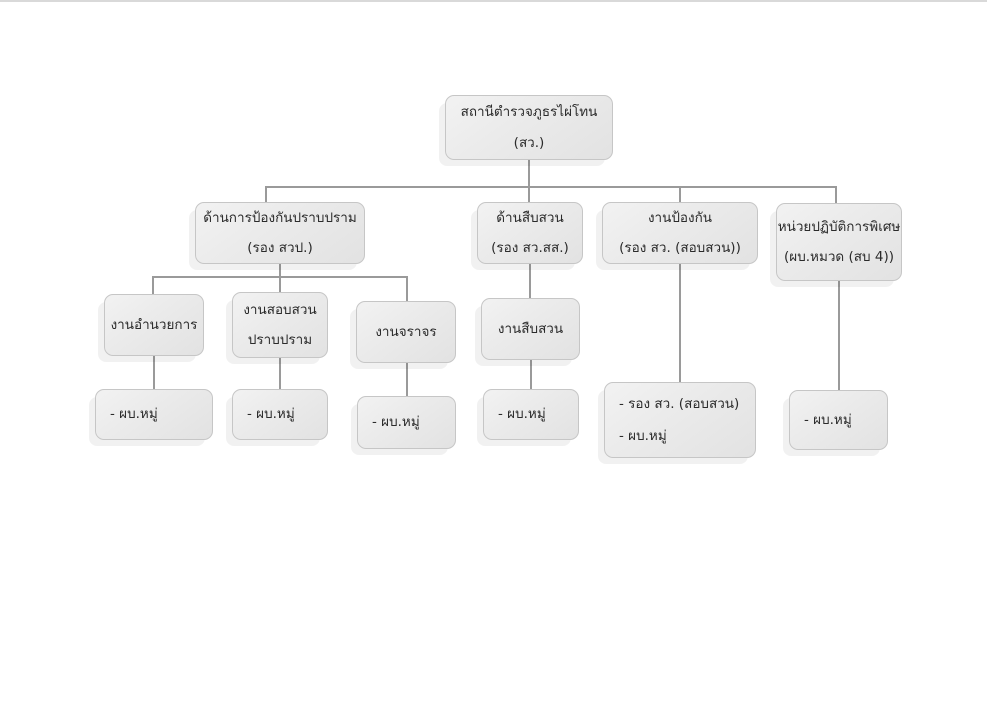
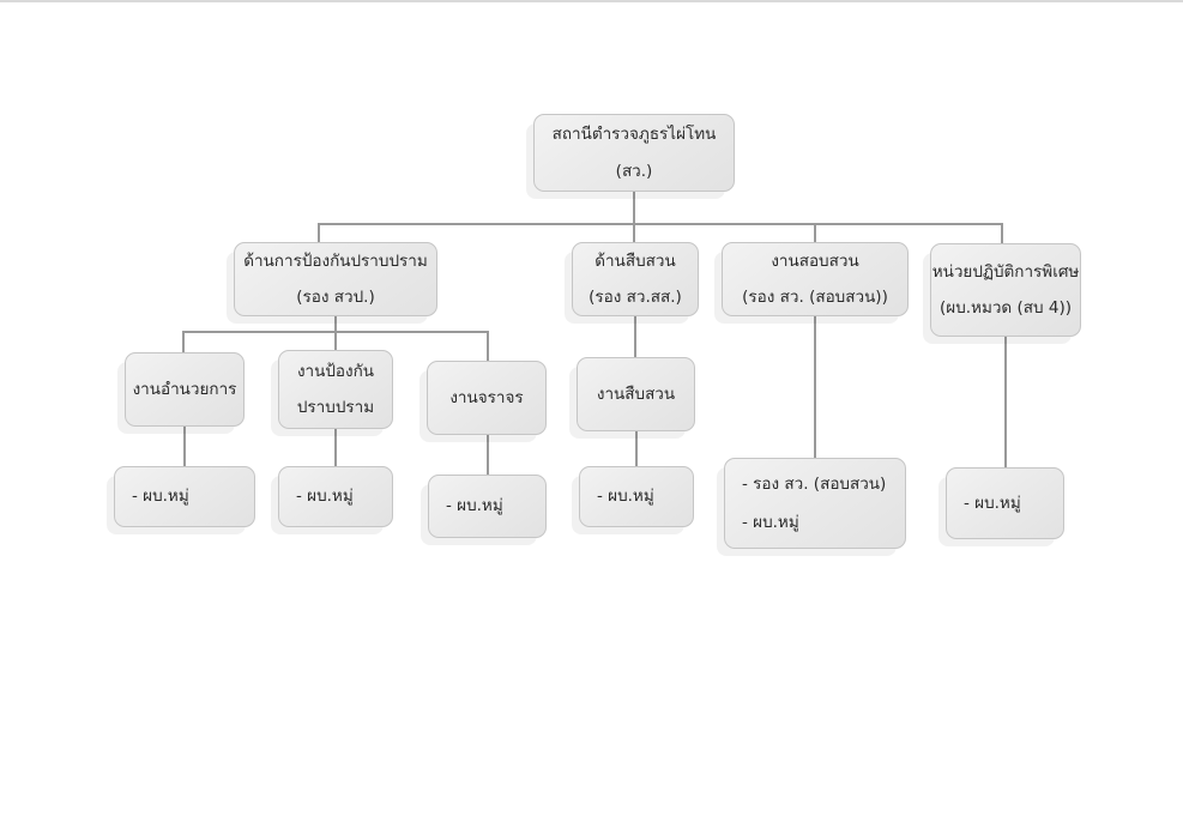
  สถานีตำรวจภูธรไผ่โทน
  (สว.)
  ด้านการป้องกันปราบปราม
  (รอง สวป.)
  ด้านสืบสวน
  (รอง สว.สส.)
- งานป้องกัน
+ งานสอบสวน
  (รอง สว. (สอบสวน))
  หน่วยปฏิบัติการพิเศษ
  (ผบ.หมวด (สบ 4))
  งานอำนวยการ
- งานสอบสวน
+ งานป้องกัน
  ปราบปราม
  งานจราจร
  งานสืบสวน
  - ผบ.หมู่
  - ผบ.หมู่
  - ผบ.หมู่
  - ผบ.หมู่
  - รอง สว. (สอบสวน)
  - ผบ.หมู่
  - ผบ.หมู่
